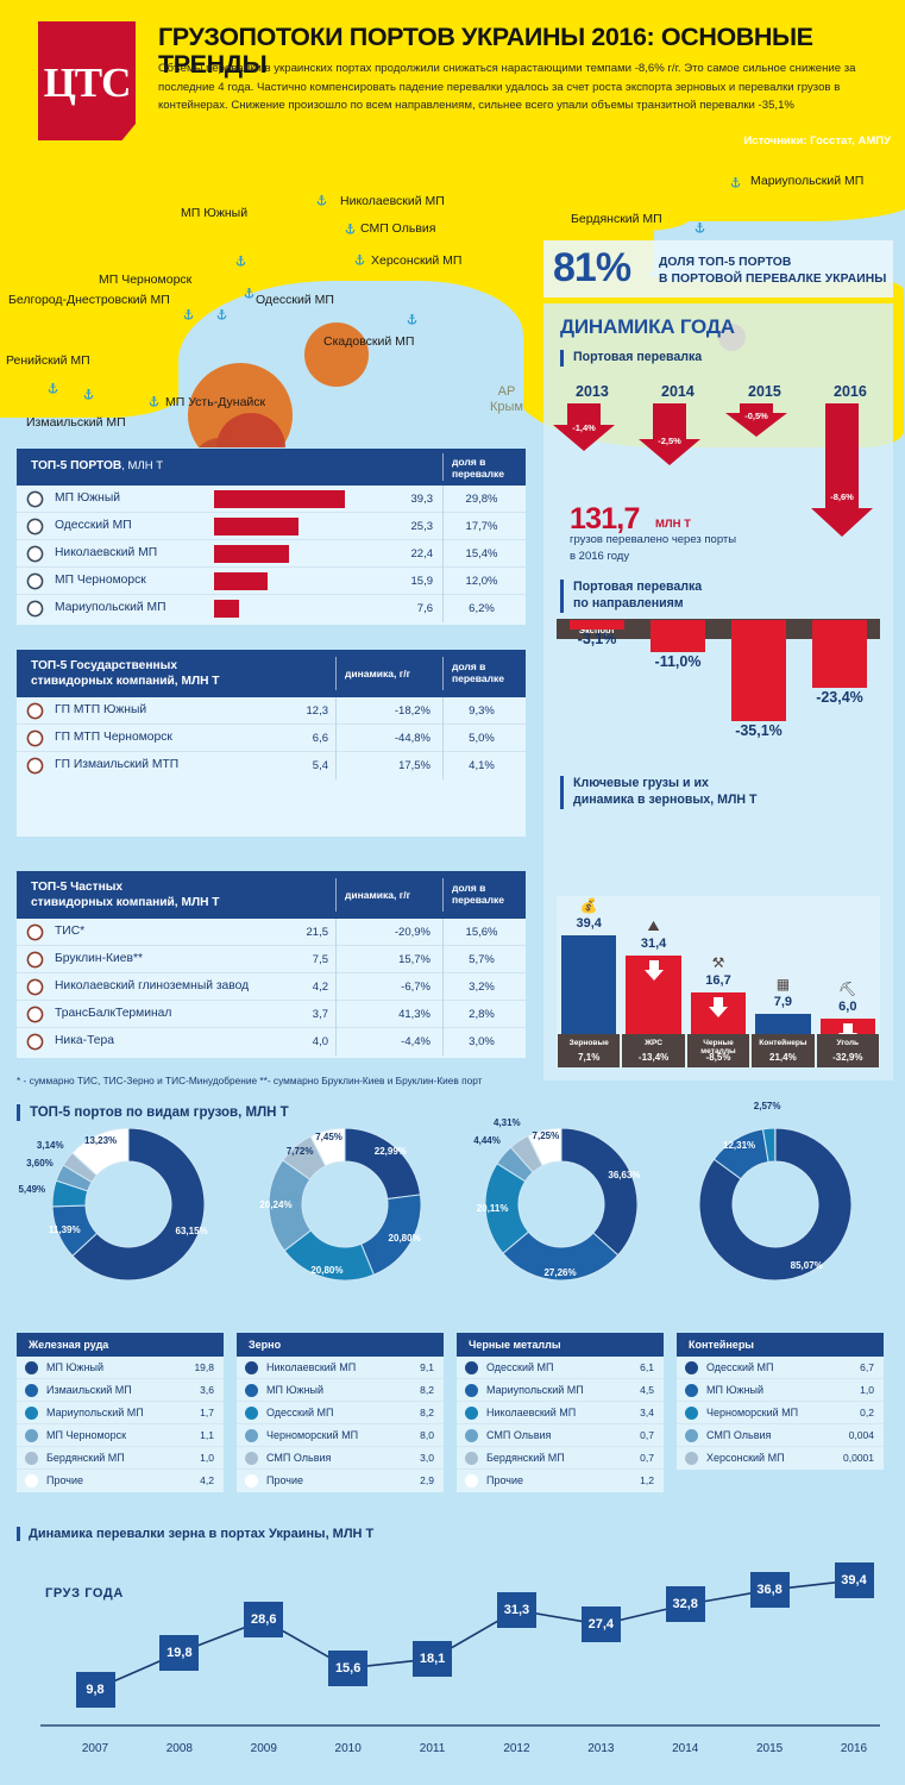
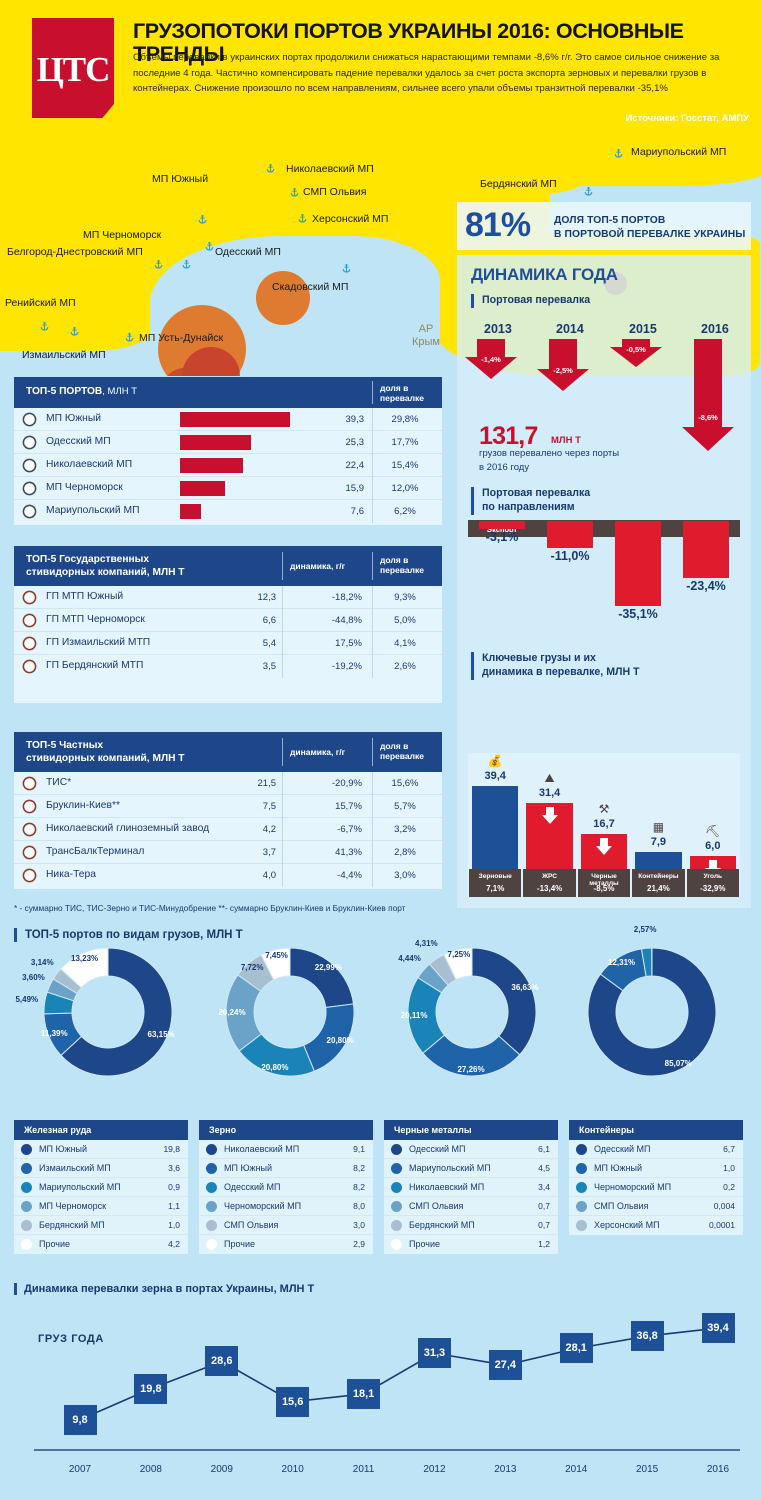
  ЦТС
  ГРУЗОПОТОКИ ПОРТОВ УКРАИНЫ 2016: ОСНОВНЫЕ ТРЕНДЫ
  Объемы перевалки в украинских портах продолжили снижаться нарастающими темпами -8,6% г/г. Это самое сильное снижение за последние 4 года. Частично компенсировать падение перевалки удалось за счет роста экспорта зерновых и перевалки грузов в контейнерах. Снижение произошло по всем направлениям, сильнее всего упали объемы транзитной перевалки -35,1%
  Источники: Госстат, АМПУ
  АР
  Крым
  МП Южный
  Николаевский МП
  СМП Ольвия
  Херсонский МП
  МП Черноморск
  Одесский МП
  Белгород-Днестровский МП
  Скадовский МП
  Ренийский МП
  МП Усть-Дунайск
  Измаильский МП
  Бердянский МП
  Мариупольский МП
  81%
  ДОЛЯ ТОП-5 ПОРТОВ
  В ПОРТОВОЙ ПЕРЕВАЛКЕ УКРАИНЫ
  ДИНАМИКА ГОДА
  Портовая перевалка
  2013
  2014
  2015
  2016
  -1,4%
  -2,5%
  -0,5%
  -8,6%
  131,7
  МЛН Т
  грузов перевалено через порты
  в 2016 году
  Портовая перевалка
  по направлениям
  Экспорт
  -3,1%
  -11,0%
  -35,1%
  -23,4%
  Ключевые грузы и их
- динамика в зерновых, МЛН Т
+ динамика в перевалке, МЛН Т
  💰
  39,4
  7,1%
  ⛰
  31,4
  -13,4%
  ⚒
  16,7
  -8,5%
  ▦
  7,9
  21,4%
  ⛏
  6,0
  -32,9%
  ТОП-5 ПОРТОВ, МЛН Т
  доля в
  перевалке
  МП Южный
  39,3
  29,8%
  Одесский МП
  25,3
  17,7%
  Николаевский МП
  22,4
  15,4%
  МП Черноморск
  15,9
  12,0%
  Мариупольский МП
  7,6
  6,2%
  ТОП-5 Государственных
  стивидорных компаний, МЛН Т
  динамика, г/г
  доля в
  перевалке
  ГП МТП Южный
  12,3
  -18,2%
  9,3%
  ГП МТП Черноморск
  6,6
  -44,8%
  5,0%
  ГП Измаильский МТП
  5,4
  17,5%
  4,1%
+ ГП Бердянский МТП
+ 3,5
+ -19,2%
+ 2,6%
  ТОП-5 Частных
  стивидорных компаний, МЛН Т
  динамика, г/г
  доля в
  перевалке
  ТИС*
  21,5
  -20,9%
  15,6%
  Бруклин-Киев**
  7,5
  15,7%
  5,7%
  Николаевский глиноземный завод
  4,2
  -6,7%
  3,2%
  ТрансБалкТерминал
  3,7
  41,3%
  2,8%
  Ника-Тера
  4,0
  -4,4%
  3,0%
  * - суммарно ТИС, ТИС-Зерно и ТИС-Минудобрение **- суммарно Бруклин-Киев и Бруклин-Киев порт
  ТОП-5 портов по видам грузов, МЛН Т
  63,15%
  11,39%
  5,49%
  3,60%
  3,14%
  13,23%
  22,99%
  20,80%
  20,80%
  20,24%
  7,72%
  7,45%
  36,63%
  27,26%
  20,11%
  4,44%
  4,31%
  7,25%
  85,07%
  12,31%
  2,57%
  Железная руда
  МП Южный
  19,8
  Измаильский МП
  3,6
  Мариупольский МП
- 1,7
+ 0,9
  МП Черноморск
  1,1
  Бердянский МП
  1,0
  Прочие
  4,2
  Зерно
  Николаевский МП
  9,1
  МП Южный
  8,2
  Одесский МП
  8,2
  Черноморский МП
  8,0
  СМП Ольвия
  3,0
  Прочие
  2,9
  Черные металлы
  Одесский МП
  6,1
  Мариупольский МП
  4,5
  Николаевский МП
  3,4
  СМП Ольвия
  0,7
  Бердянский МП
  0,7
  Прочие
  1,2
  Контейнеры
  Одесский МП
  6,7
  МП Южный
  1,0
  Черноморский МП
  0,2
  СМП Ольвия
  0,004
  Херсонский МП
  0,0001
  Динамика перевалки зерна в портах Украины, МЛН Т
  ГРУЗ ГОДА
  9,8
  19,8
  28,6
  15,6
  18,1
  31,3
  27,4
- 32,8
+ 28,1
  36,8
  39,4
  2007
  2008
  2009
  2010
  2011
  2012
  2013
  2014
  2015
  2016
